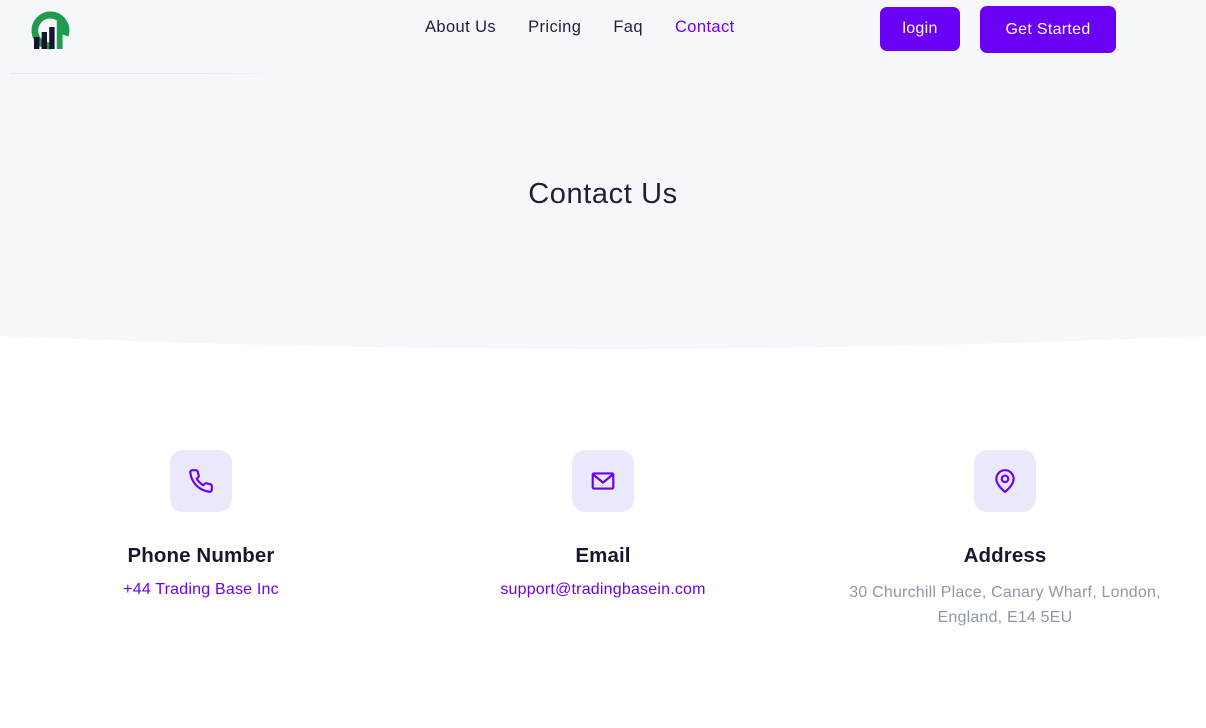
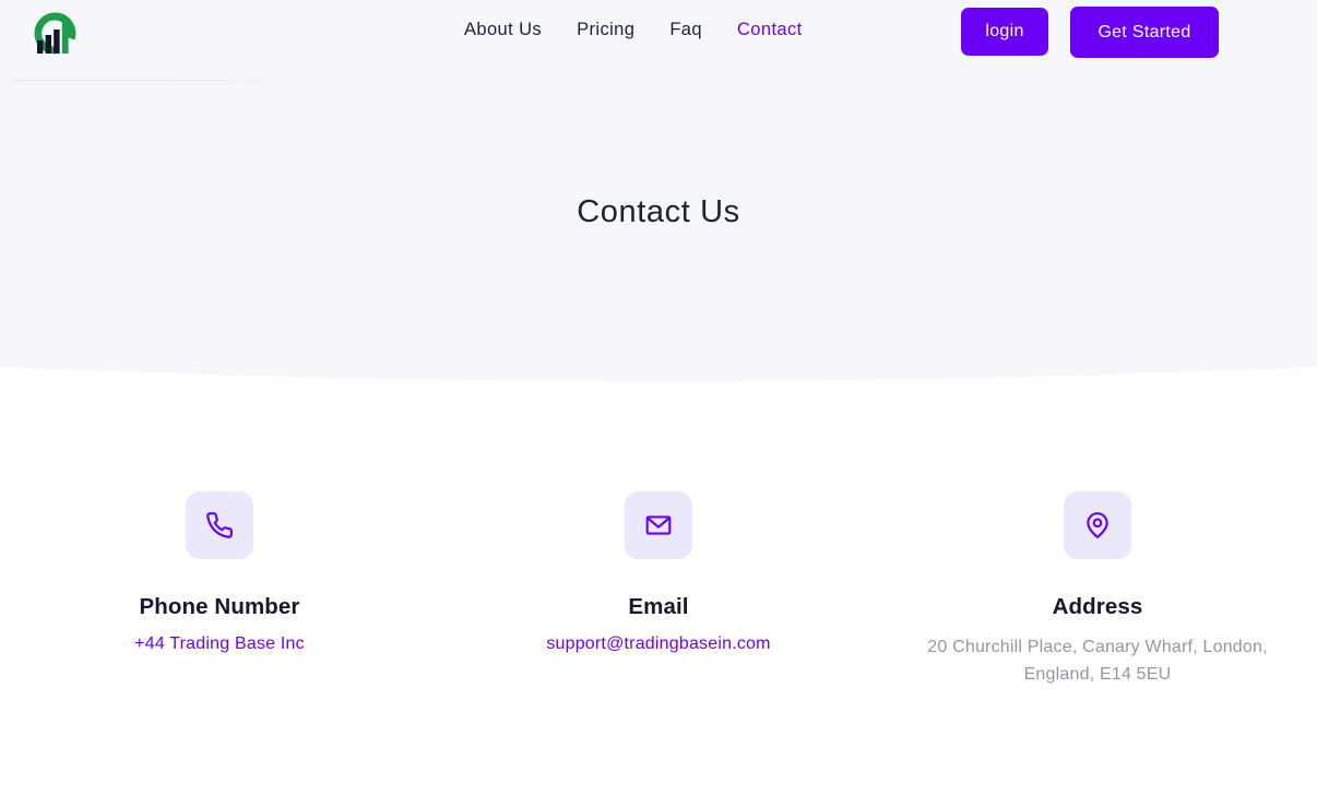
  About Us
  Pricing
  Faq
  Contact
  login
  Get Started
  Contact Us
  Phone Number
  +44 Trading Base Inc
  Email
  support@tradingbasein.com
  Address
- 30 Churchill Place, Canary Wharf, London, England, E14 5EU
+ 20 Churchill Place, Canary Wharf, London, England, E14 5EU
